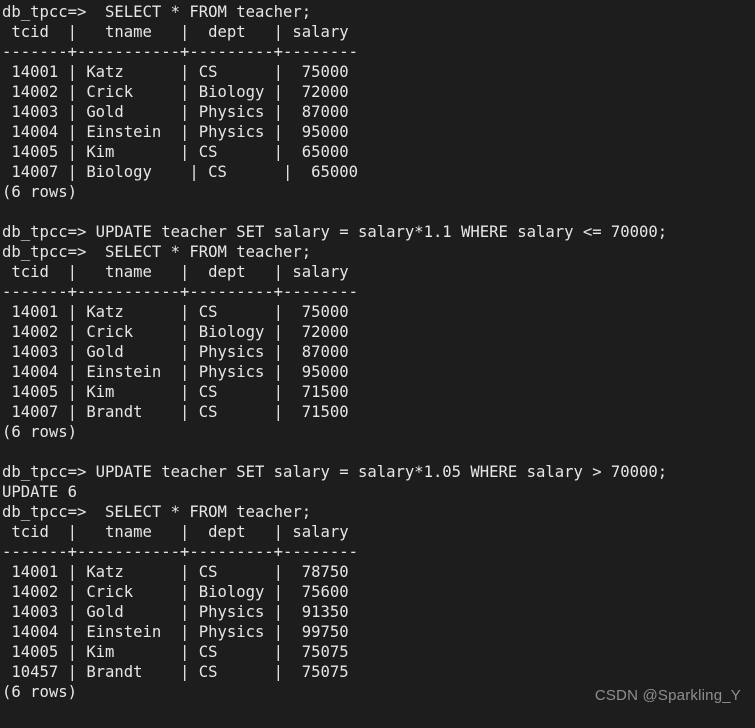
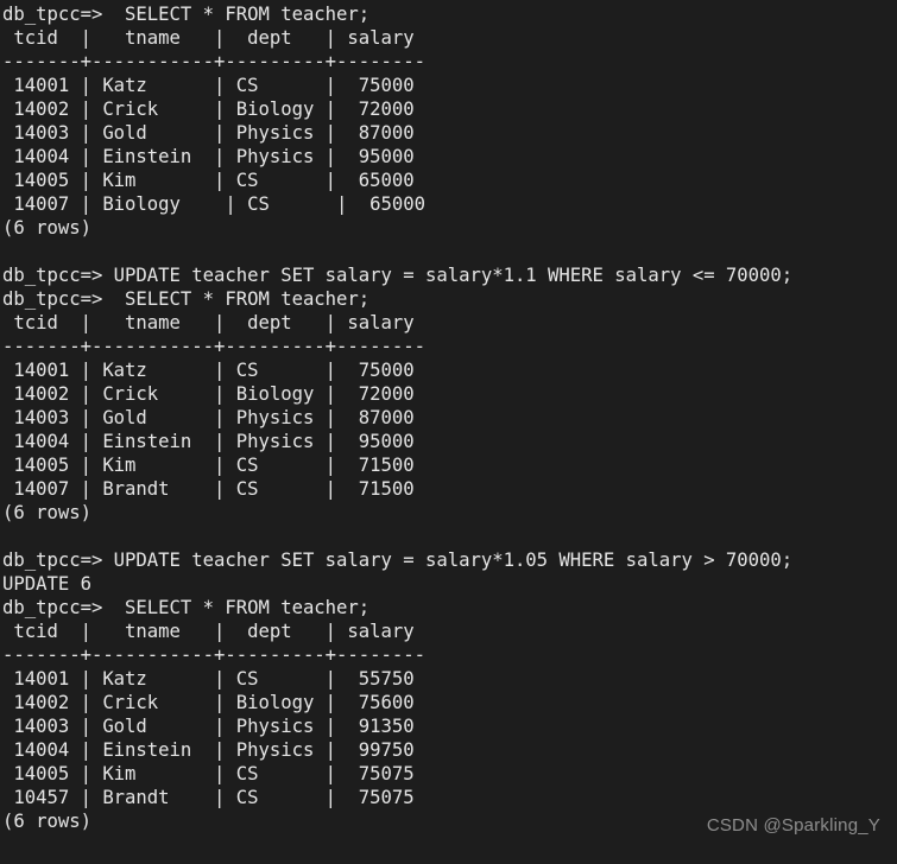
  db_tpcc=> SELECT * FROM teacher;
  tcid | tname | dept | salary
  -------+-----------+---------+--------
  14001 | Katz | CS | 75000
  14002 | Crick | Biology | 72000
  14003 | Gold | Physics | 87000
  14004 | Einstein | Physics | 95000
  14005 | Kim | CS | 65000
  14007 | Biology | CS | 65000
  (6 rows)
  db_tpcc=> UPDATE teacher SET salary = salary*1.1 WHERE salary <= 70000;
  db_tpcc=> SELECT * FROM teacher;
  tcid | tname | dept | salary
  -------+-----------+---------+--------
  14001 | Katz | CS | 75000
  14002 | Crick | Biology | 72000
  14003 | Gold | Physics | 87000
  14004 | Einstein | Physics | 95000
  14005 | Kim | CS | 71500
  14007 | Brandt | CS | 71500
  (6 rows)
  db_tpcc=> UPDATE teacher SET salary = salary*1.05 WHERE salary > 70000;
  UPDATE 6
  db_tpcc=> SELECT * FROM teacher;
  tcid | tname | dept | salary
  -------+-----------+---------+--------
- 14001 | Katz | CS | 78750
+ 14001 | Katz | CS | 55750
  14002 | Crick | Biology | 75600
  14003 | Gold | Physics | 91350
  14004 | Einstein | Physics | 99750
  14005 | Kim | CS | 75075
  10457 | Brandt | CS | 75075
  (6 rows)
  CSDN @Sparkling_Y
